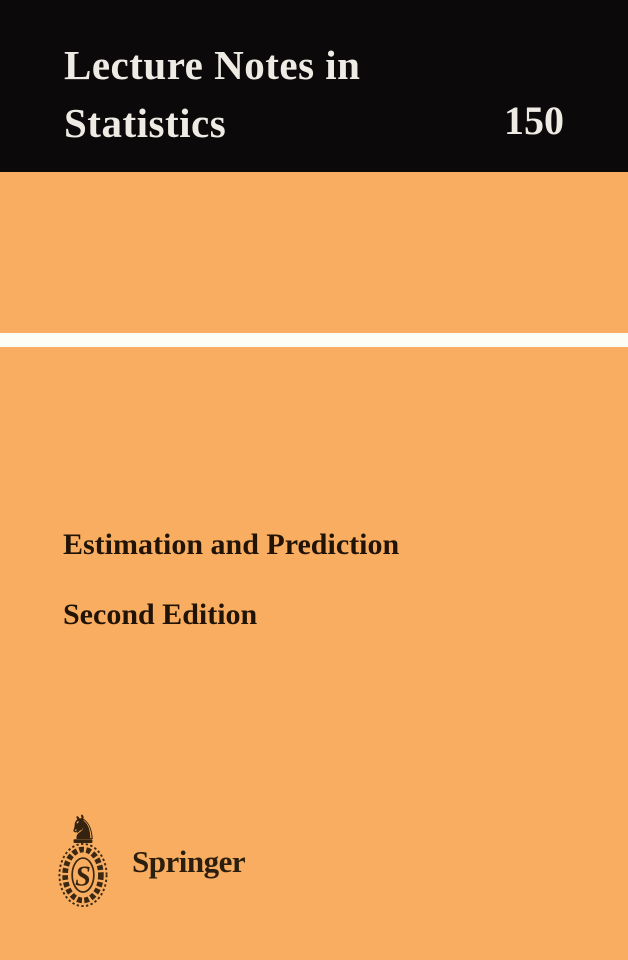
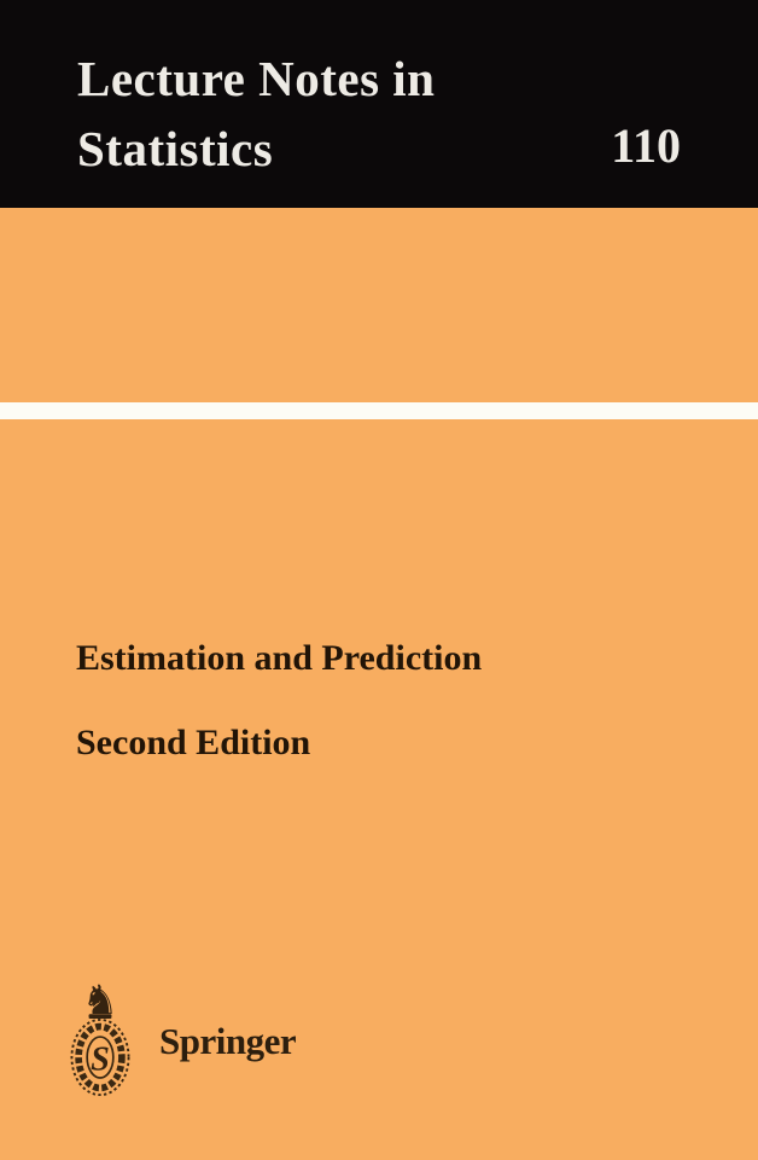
  Lecture Notes in
  Statistics
- 150
+ 110
  Estimation and Prediction
  Second Edition
  ♞
  S
  Springer
